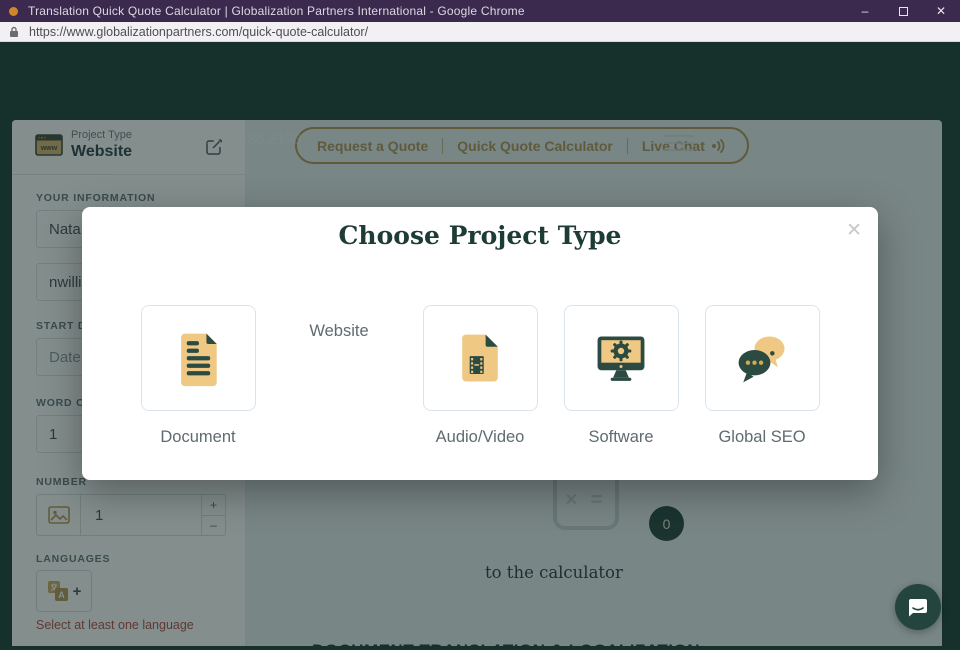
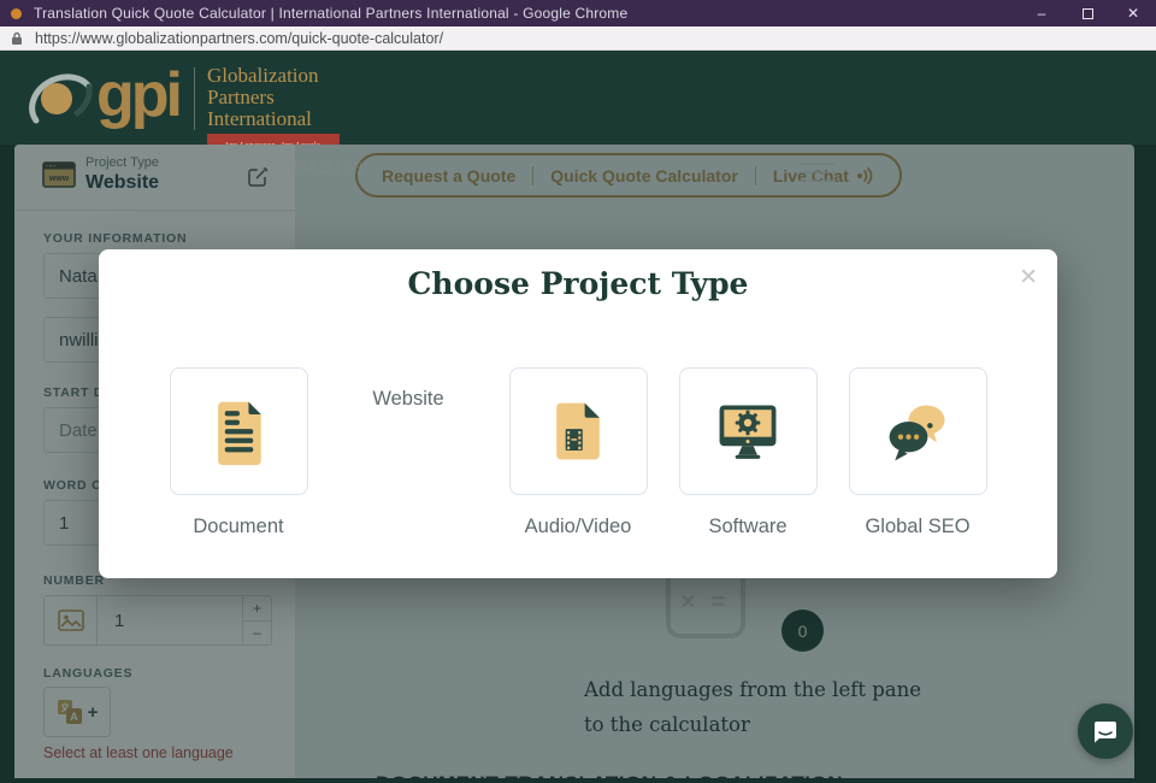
- Translation Quick Quote Calculator | Globalization Partners International - Google Chrome
+ Translation Quick Quote Calculator | International Partners International - Google Chrome
  –
  ✕
  https://www.globalizationpartners.com/quick-quote-calculator/
+ gpi
+ Globalization
+ Partners
+ International
  Request a Quote
  Quick Quote Calculator
  Live Chat
  Project Type
  Website
  YOUR INFORMATION
  Nata
  nwilli
  Date
  1
  NUMBER
  1
  +
  –
  LANGUAGES
  A
  +
  Select at least one language
  Phone: +1.703.286.2193
  × =
  0
+ Add languages from the left pane
  to the calculator
  Choose Project Type
  ✕
  Document
  Website
  Audio/Video
  Software
  Global SEO
